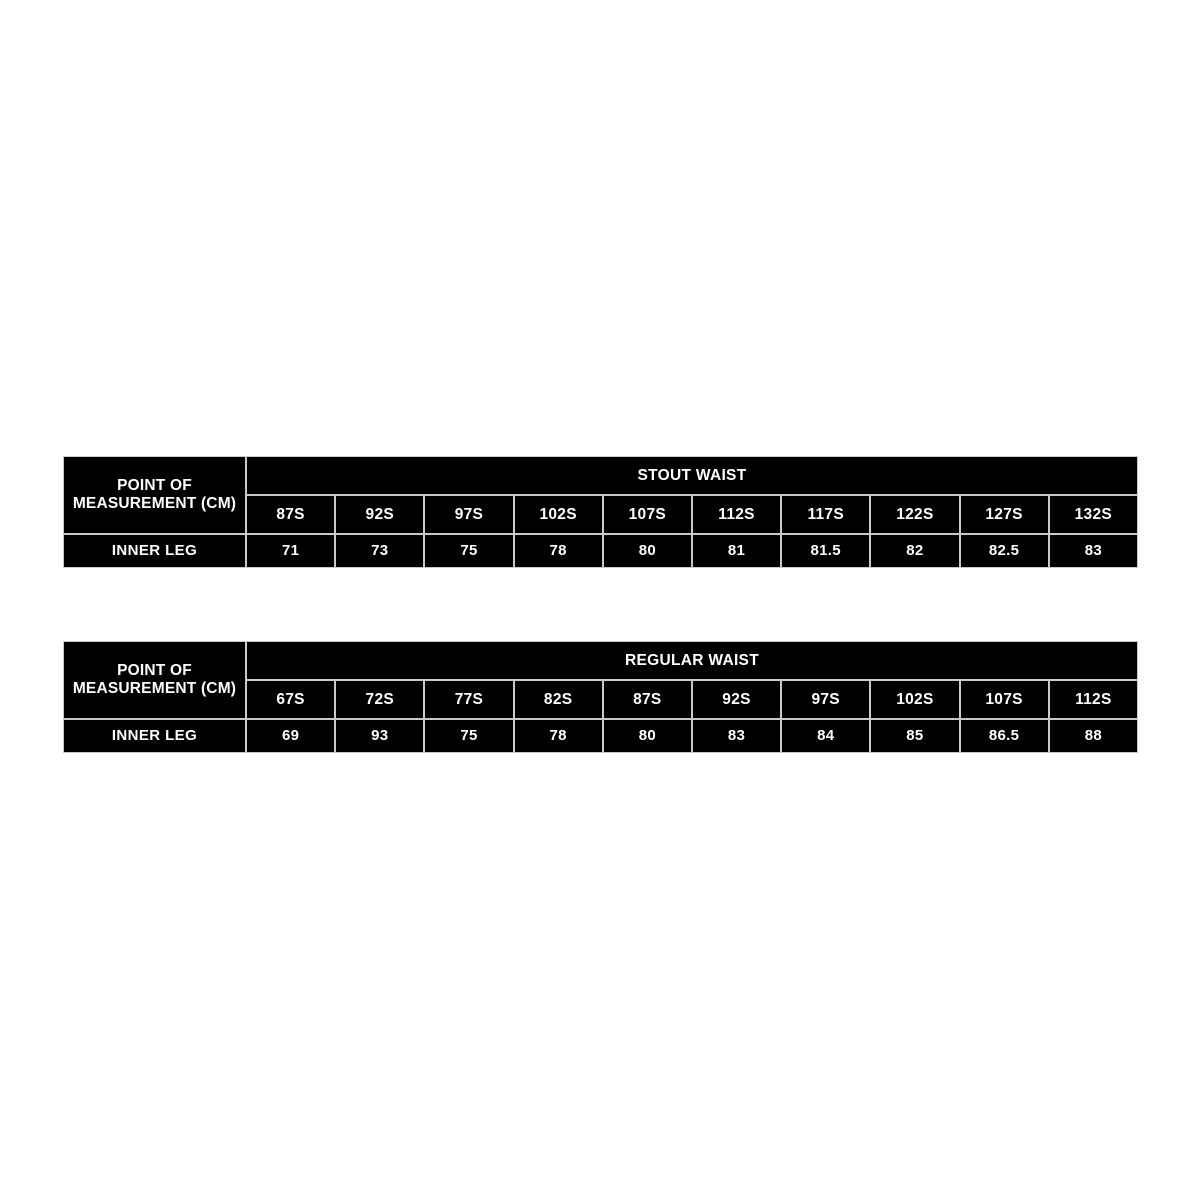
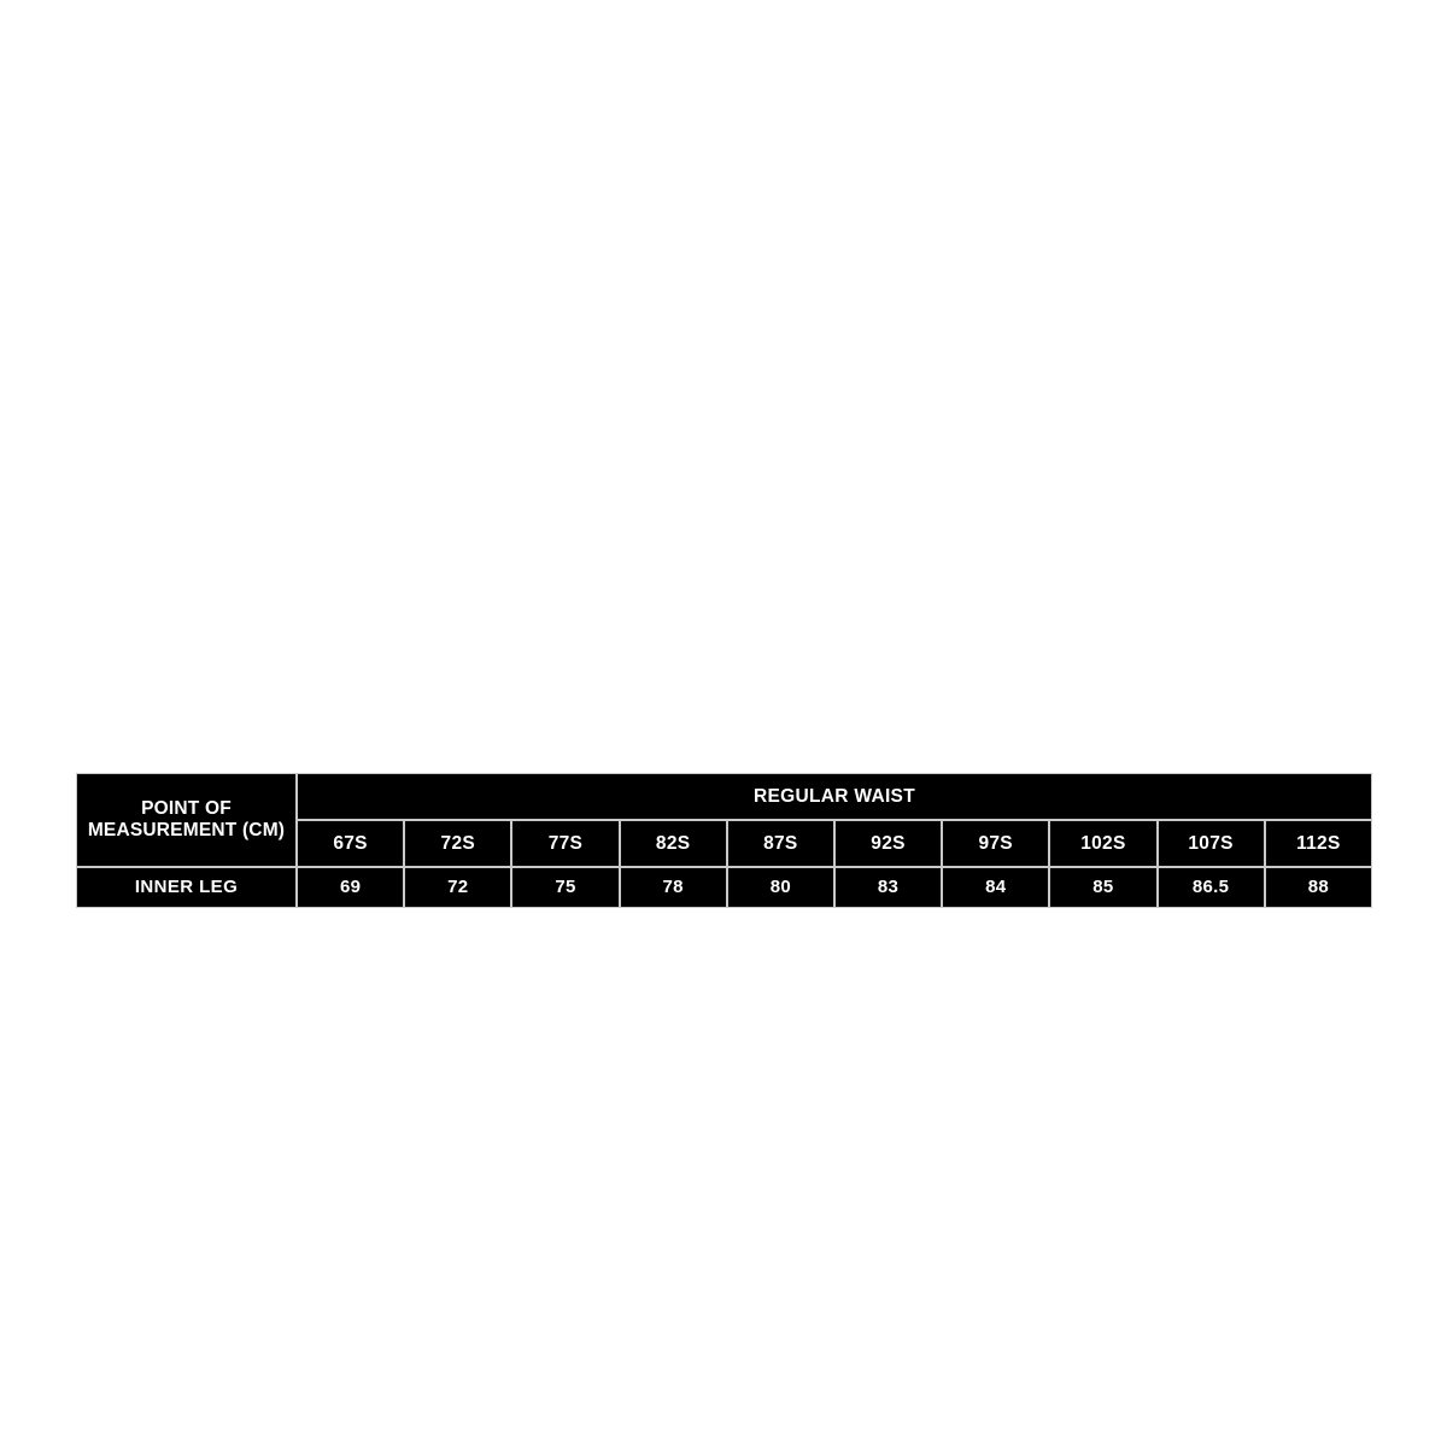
- POINT OF MEASUREMENT (CM)	STOUT WAIST
- 87S	92S	97S	102S	107S	112S	117S	122S	127S	132S
- INNER LEG	71	73	75	78	80	81	81.5	82	82.5	83
  POINT OF MEASUREMENT (CM)	REGULAR WAIST
  67S	72S	77S	82S	87S	92S	97S	102S	107S	112S
- INNER LEG	69	93	75	78	80	83	84	85	86.5	88
+ INNER LEG	69	72	75	78	80	83	84	85	86.5	88
